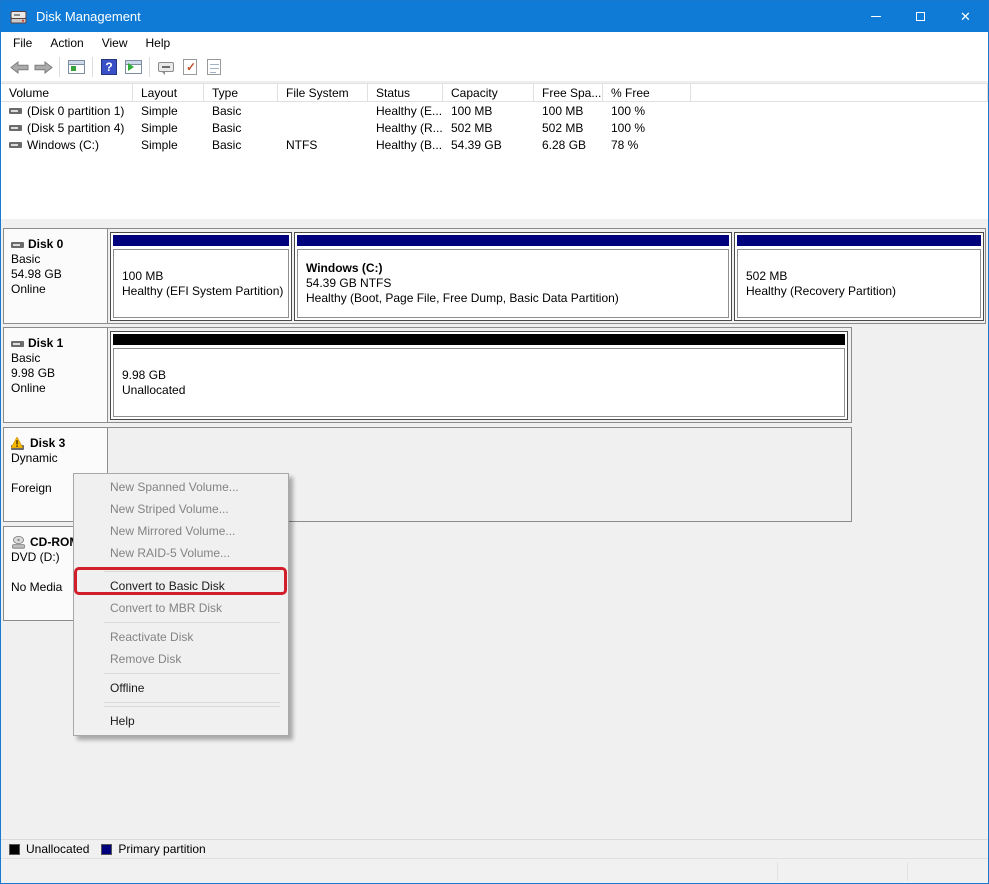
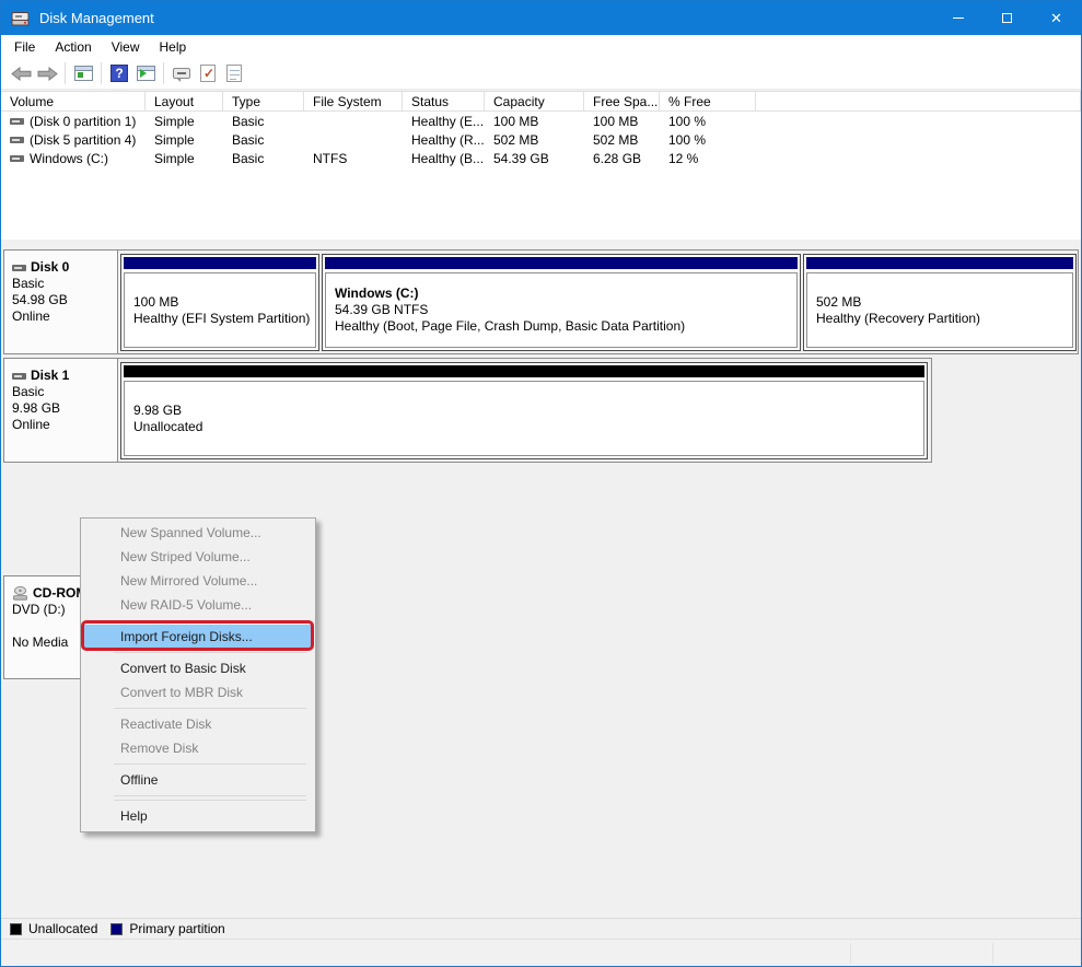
  Disk Management
  ✕
  File
  Action
  View
  Help
  ?
  ✓
  Volume
  Layout
  Type
  File System
  Status
  Capacity
  Free Spa...
  % Free
  (Disk 0 partition 1)
  Simple
  Basic
  Healthy (E...
  100 MB
  100 MB
  100 %
  (Disk 5 partition 4)
  Simple
  Basic
  Healthy (R...
  502 MB
  502 MB
  100 %
  Windows (C:)
  Simple
  Basic
  NTFS
  Healthy (B...
  54.39 GB
  6.28 GB
- 78 %
+ 12 %
  Disk 0
  Basic
  54.98 GB
  Online
  100 MB
  Healthy (EFI System Partition)
  Windows (C:)
  54.39 GB NTFS
- Healthy (Boot, Page File, Free Dump, Basic Data Partition)
+ Healthy (Boot, Page File, Crash Dump, Basic Data Partition)
  502 MB
  Healthy (Recovery Partition)
  Disk 1
  Basic
  9.98 GB
  Online
  9.98 GB
  Unallocated
- Disk 3
- Dynamic
- Foreign
  CD-RO
  DVD (D:)
  No Media
  New Spanned Volume...
  New Striped Volume...
  New Mirrored Volume...
  New RAID-5 Volume...
+ Import Foreign Disks...
  Convert to Basic Disk
  Convert to MBR Disk
  Reactivate Disk
  Remove Disk
  Offline
  Help
  Unallocated
  Primary partition
